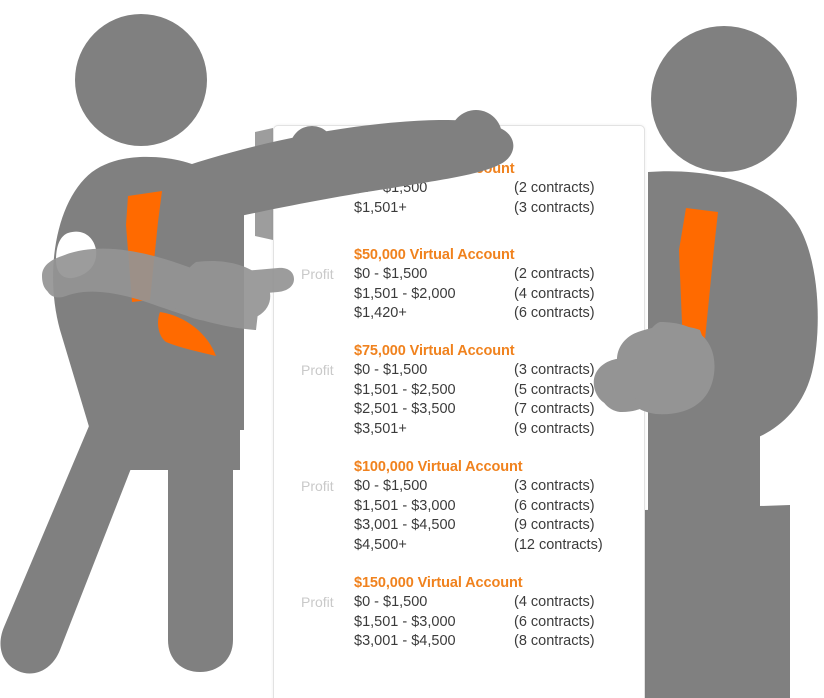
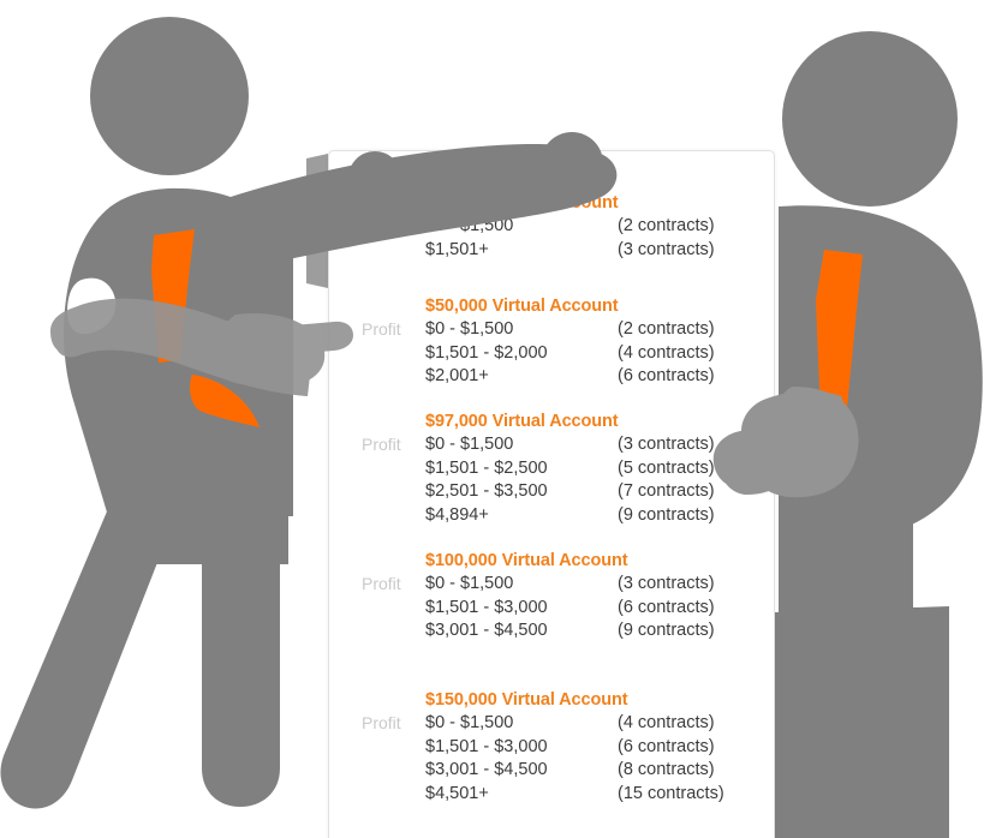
  (2 contracts)
  $1,501+
  (3 contracts)
  $50,000 Virtual Account
  Profit
  $0 - $1,500
  (2 contracts)
  $1,501 - $2,000
  (4 contracts)
- $1,420+
+ $2,001+
  (6 contracts)
- $75,000 Virtual Account
+ $97,000 Virtual Account
  Profit
  $0 - $1,500
  (3 contracts)
  $1,501 - $2,500
  (5 contracts)
  $2,501 - $3,500
  (7 contracts)
- $3,501+
+ $4,894+
  (9 contracts)
  $100,000 Virtual Account
  Profit
  $0 - $1,500
  (3 contracts)
  $1,501 - $3,000
  (6 contracts)
  $3,001 - $4,500
  (9 contracts)
- $4,500+
- (12 contracts)
  $150,000 Virtual Account
  Profit
  $0 - $1,500
  (4 contracts)
  $1,501 - $3,000
  (6 contracts)
  $3,001 - $4,500
  (8 contracts)
+ $4,501+
+ (15 contracts)
